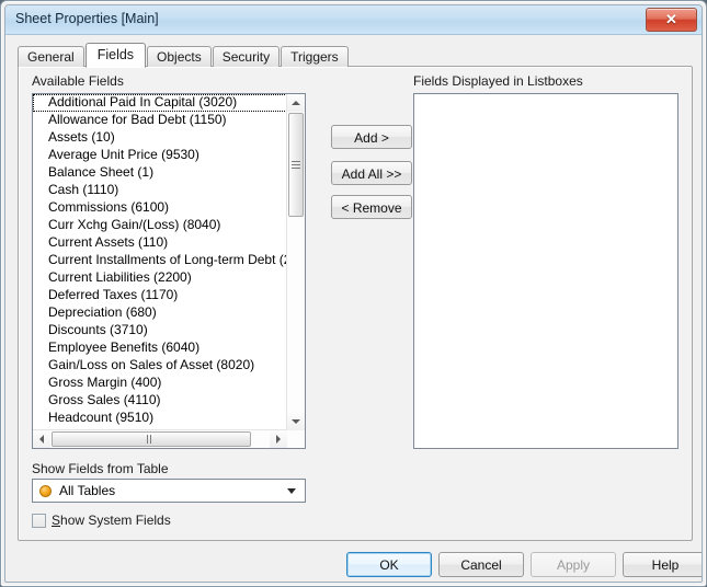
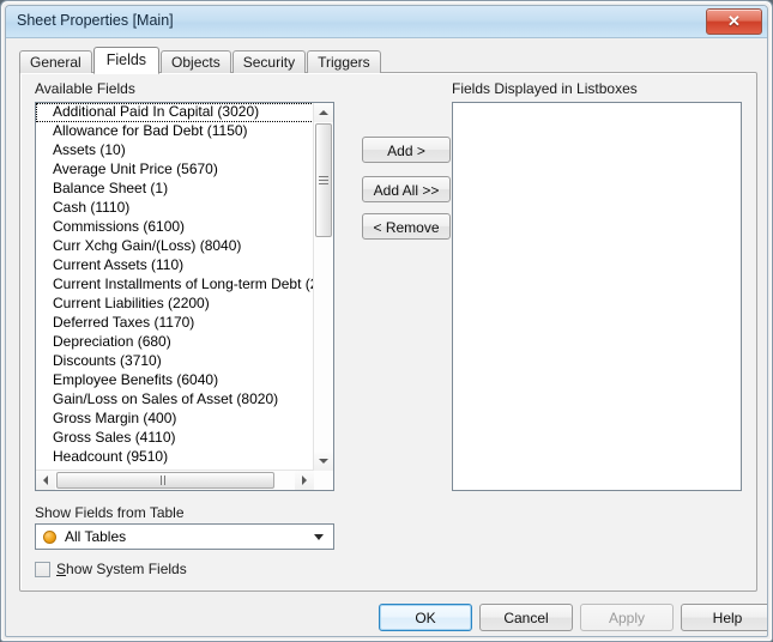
  Sheet Properties [Main]
  ✕
  General
  Fields
  Objects
  Security
  Triggers
  Available Fields
  Additional Paid In Capital (3020)
  Allowance for Bad Debt (1150)
  Assets (10)
- Average Unit Price (9530)
+ Average Unit Price (5670)
  Balance Sheet (1)
  Cash (1110)
  Commissions (6100)
  Curr Xchg Gain/(Loss) (8040)
  Current Assets (110)
  Current Installments of Long-term Debt (
  Current Liabilities (2200)
  Deferred Taxes (1170)
  Depreciation (680)
  Discounts (3710)
  Employee Benefits (6040)
  Gain/Loss on Sales of Asset (8020)
  Gross Margin (400)
  Gross Sales (4110)
  Headcount (9510)
  Add >
  Add All >>
  < Remove
  Fields Displayed in Listboxes
  Show Fields from Table
  All Tables
  Show System Fields
  OK
  Cancel
  Apply
  Help
